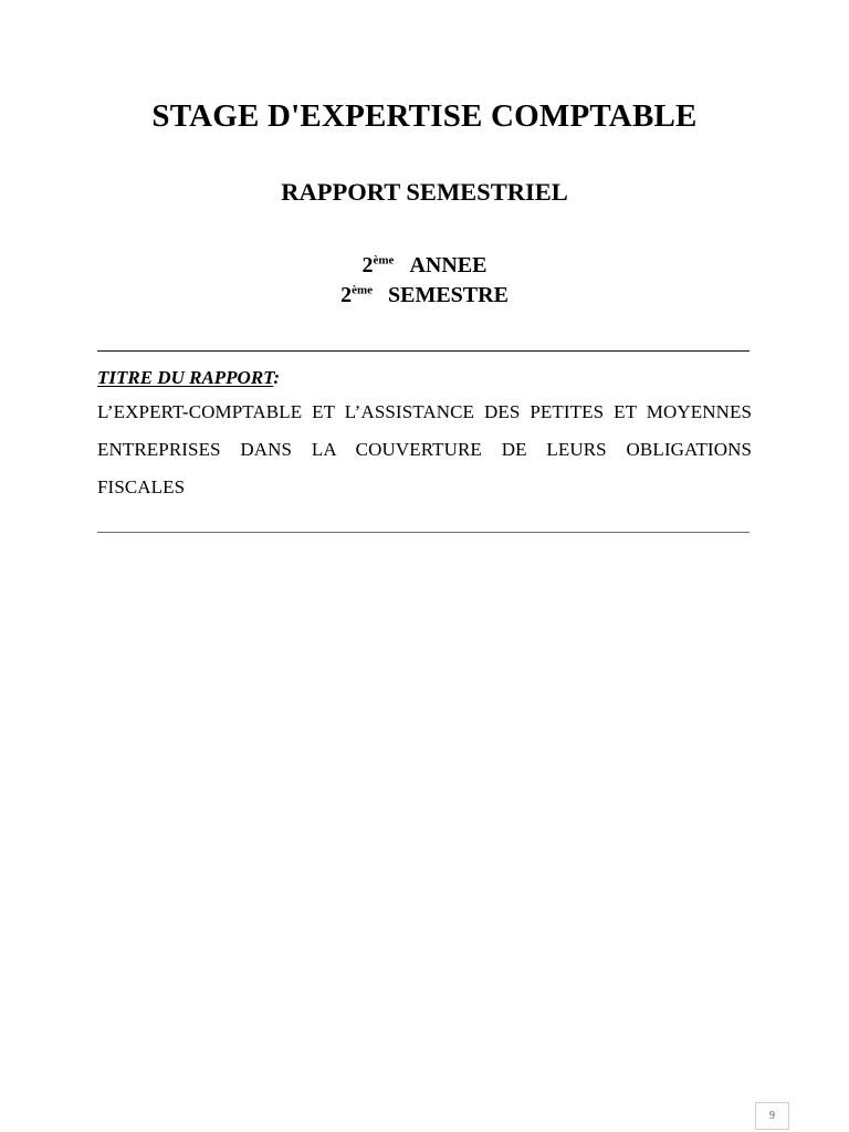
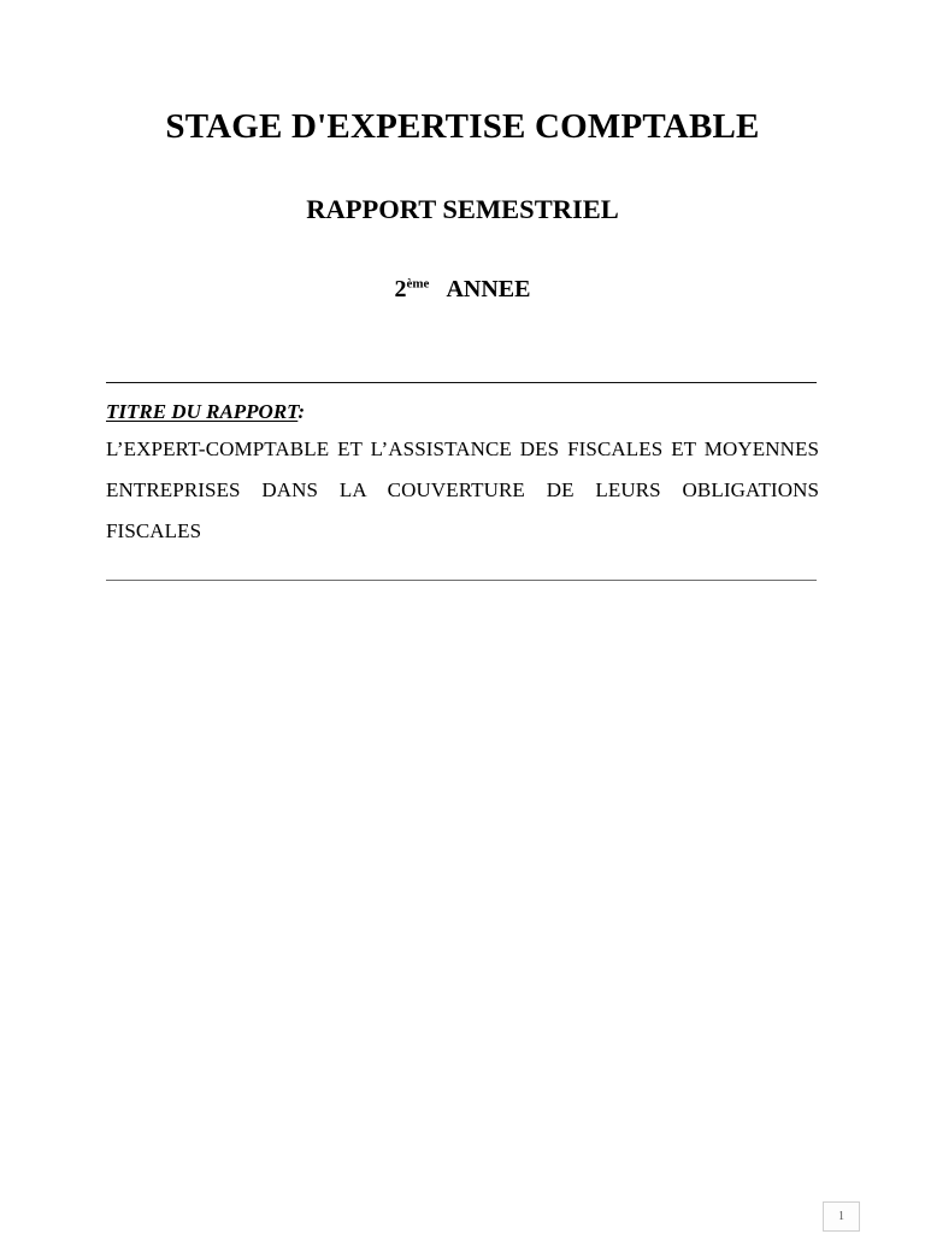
  STAGE D'EXPERTISE COMPTABLE
  RAPPORT SEMESTRIEL
  2ème ANNEE
- 2ème SEMESTRE
  TITRE DU RAPPORT:
- L’EXPERT-COMPTABLE ET L’ASSISTANCE DES PETITES ET MOYENNES ENTREPRISES DANS LA COUVERTURE DE LEURS OBLIGATIONS FISCALES
+ L’EXPERT-COMPTABLE ET L’ASSISTANCE DES FISCALES ET MOYENNES ENTREPRISES DANS LA COUVERTURE DE LEURS OBLIGATIONS FISCALES
- 9
+ 1
